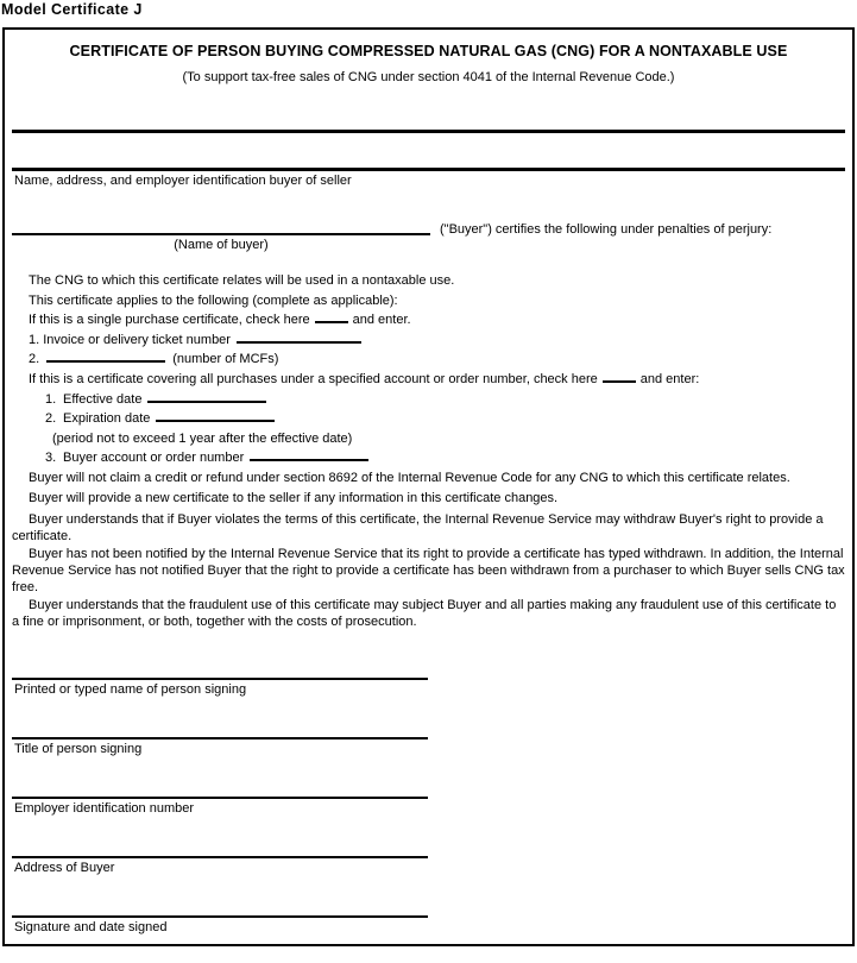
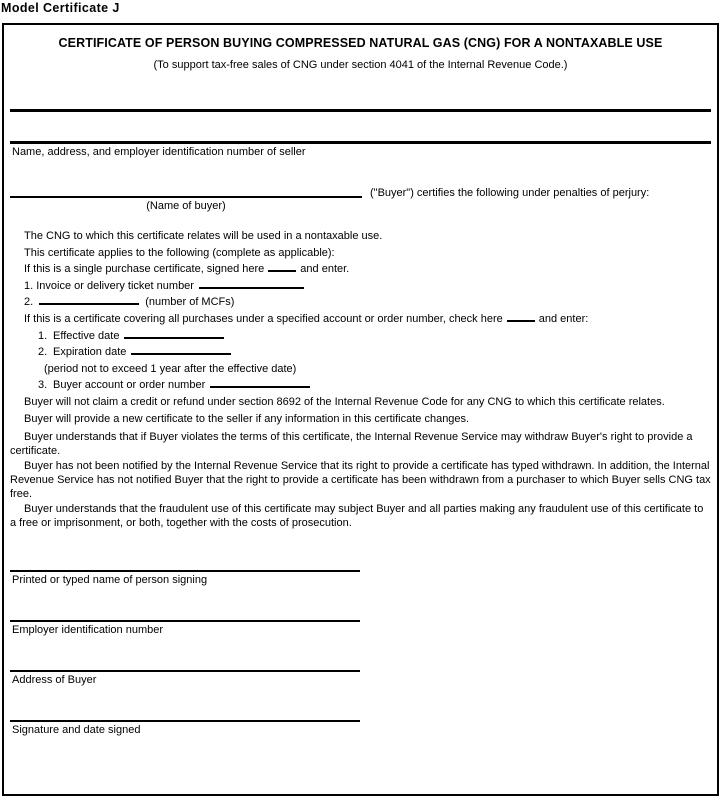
  Model Certificate J
  CERTIFICATE OF PERSON BUYING COMPRESSED NATURAL GAS (CNG) FOR A NONTAXABLE USE
  (To support tax-free sales of CNG under section 4041 of the Internal Revenue Code.)
- Name, address, and employer identification buyer of seller
+ Name, address, and employer identification number of seller
  (Name of buyer)
  ("Buyer") certifies the following under penalties of perjury:
  The CNG to which this certificate relates will be used in a nontaxable use.
  This certificate applies to the following (complete as applicable):
- If this is a single purchase certificate, check here and enter.
+ If this is a single purchase certificate, signed here and enter.
  1. Invoice or delivery ticket number
  2. (number of MCFs)
  If this is a certificate covering all purchases under a specified account or order number, check here and enter:
  1. Effective date
  2. Expiration date
  (period not to exceed 1 year after the effective date)
  3. Buyer account or order number
  Buyer will not claim a credit or refund under section 8692 of the Internal Revenue Code for any CNG to which this certificate relates.
  Buyer will provide a new certificate to the seller if any information in this certificate changes.
  Buyer understands that if Buyer violates the terms of this certificate, the Internal Revenue Service may withdraw Buyer's right to provide a certificate.
  Buyer has not been notified by the Internal Revenue Service that its right to provide a certificate has typed withdrawn. In addition, the Internal Revenue Service has not notified Buyer that the right to provide a certificate has been withdrawn from a purchaser to which Buyer sells CNG tax free.
- Buyer understands that the fraudulent use of this certificate may subject Buyer and all parties making any fraudulent use of this certificate to a fine or imprisonment, or both, together with the costs of prosecution.
+ Buyer understands that the fraudulent use of this certificate may subject Buyer and all parties making any fraudulent use of this certificate to a free or imprisonment, or both, together with the costs of prosecution.
  Printed or typed name of person signing
- Title of person signing
  Employer identification number
  Address of Buyer
  Signature and date signed
